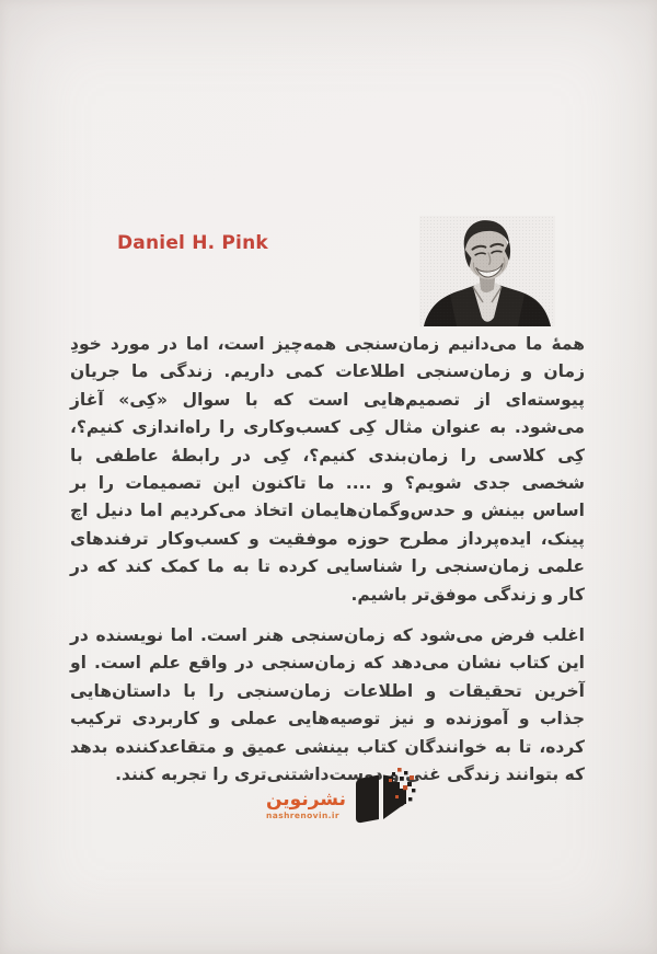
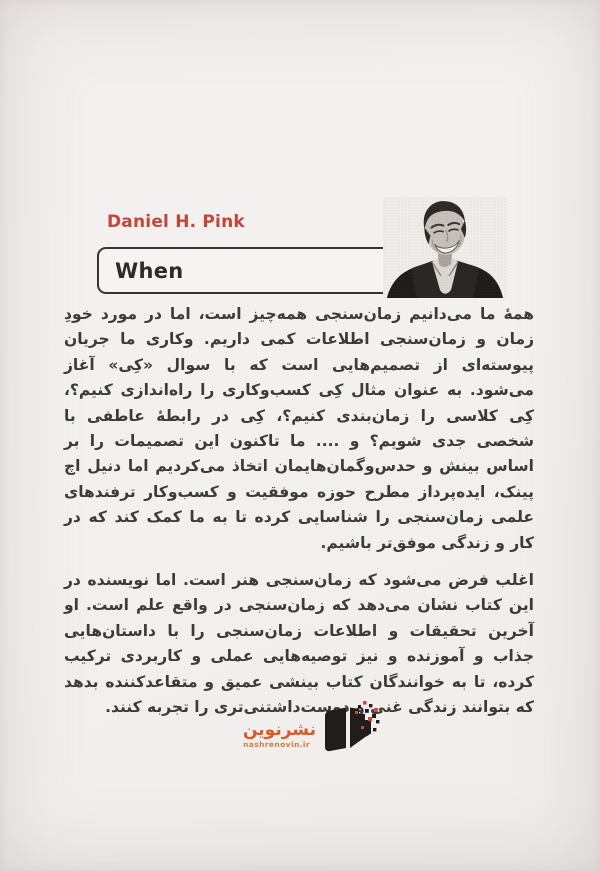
  Daniel H. Pink
+ When
- همهٔ ما می‌دانیم زمان‌سنجی همه‌چیز است، اما در مورد خودِ زمان و زمان‌سنجی اطلاعات کمی داریم. زندگی ما جریان پیوسته‌ای از تصمیم‌هایی است که با سوال «کِی» آغاز می‌شود. به عنوان مثال کِی کسب‌وکاری را راه‌اندازی کنیم؟، کِی کلاسی را زمان‌بندی کنیم؟، کِی در رابطهٔ عاطفی با شخصی جدی شویم؟ و .... ما تاکنون این تصمیمات را بر اساس بینش و حدس‌وگمان‌هایمان اتخاذ می‌کردیم اما دنیل اچ پینک، ایده‌پرداز مطرح حوزه موفقیت و کسب‌وکار ترفندهای علمی زمان‌سنجی را شناسایی کرده تا به ما کمک کند که در کار و زندگی موفق‌تر باشیم.
+ همهٔ ما می‌دانیم زمان‌سنجی همه‌چیز است، اما در مورد خودِ زمان و زمان‌سنجی اطلاعات کمی داریم. وکاری ما جریان پیوسته‌ای از تصمیم‌هایی است که با سوال «کِی» آغاز می‌شود. به عنوان مثال کِی کسب‌وکاری را راه‌اندازی کنیم؟، کِی کلاسی را زمان‌بندی کنیم؟، کِی در رابطهٔ عاطفی با شخصی جدی شویم؟ و .... ما تاکنون این تصمیمات را بر اساس بینش و حدس‌وگمان‌هایمان اتخاذ می‌کردیم اما دنیل اچ پینک، ایده‌پرداز مطرح حوزه موفقیت و کسب‌وکار ترفندهای علمی زمان‌سنجی را شناسایی کرده تا به ما کمک کند که در کار و زندگی موفق‌تر باشیم.
  اغلب فرض می‌شود که زمان‌سنجی هنر است. اما نویسنده در این کتاب نشان می‌دهد که زمان‌سنجی در واقع علم است. او آخرین تحقیقات و اطلاعات زمان‌سنجی را با داستان‌هایی جذاب و آموزنده و نیز توصیه‌هایی عملی و کاربردی ترکیب کرده، تا به خوانندگان کتاب بینشی عمیق و متقاعدکننده بدهد که بتوانند زندگی غنی دوست‌داشتنی‌تری را تجربه کنند.
  نشرنوین
  nashrenovin.ir
